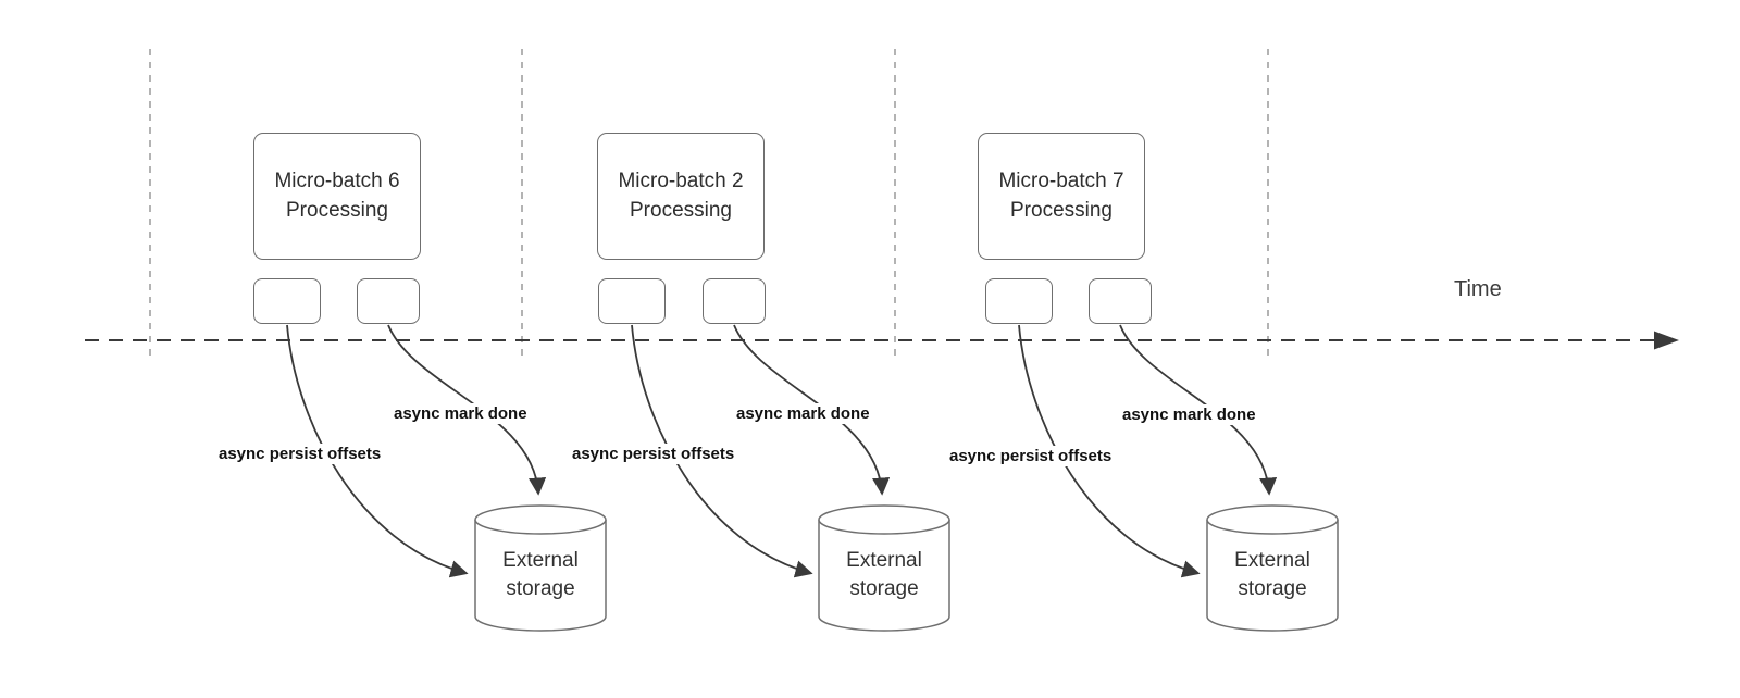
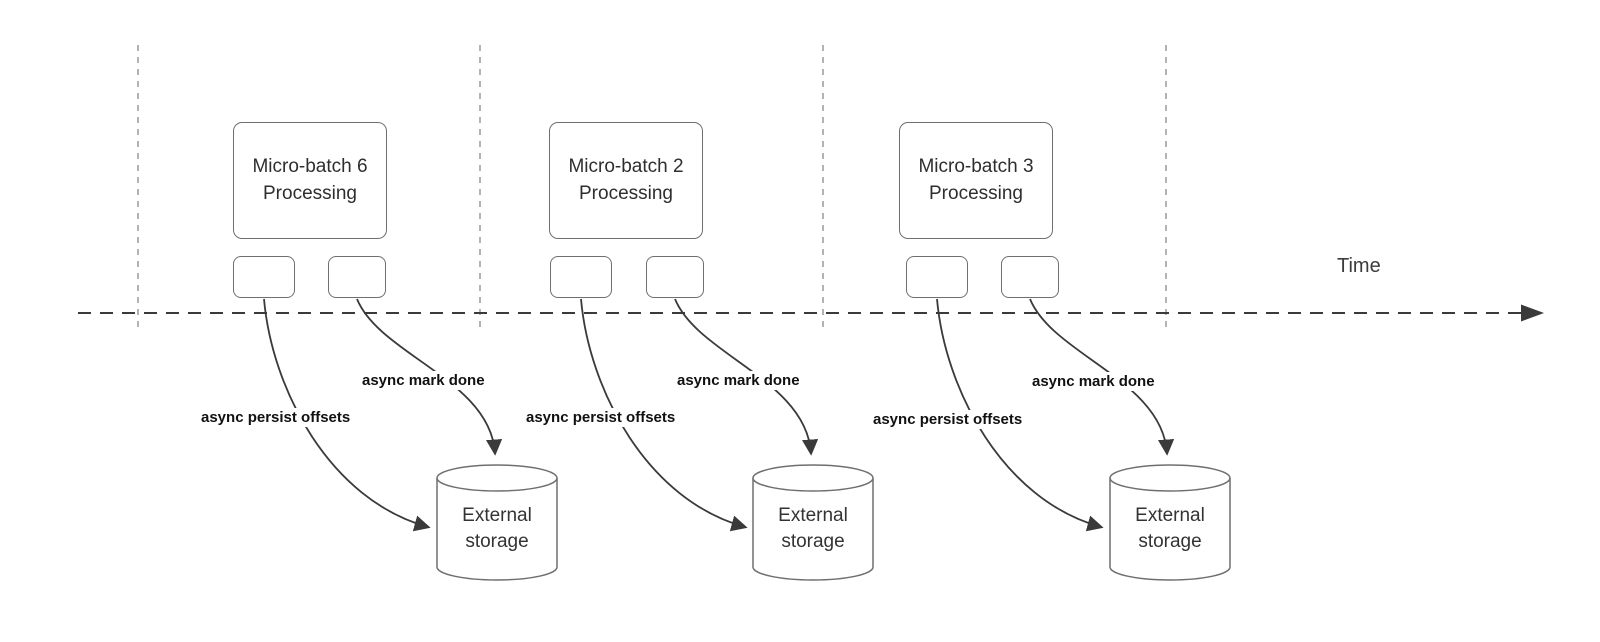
  Micro-batch 6 Processing
  async persist offsets
  async mark done
  External storage
  Micro-batch 2 Processing
  async persist offsets
  async mark done
  External storage
- Micro-batch 7 Processing
+ Micro-batch 3 Processing
  async persist offsets
  async mark done
  External storage
  Time
